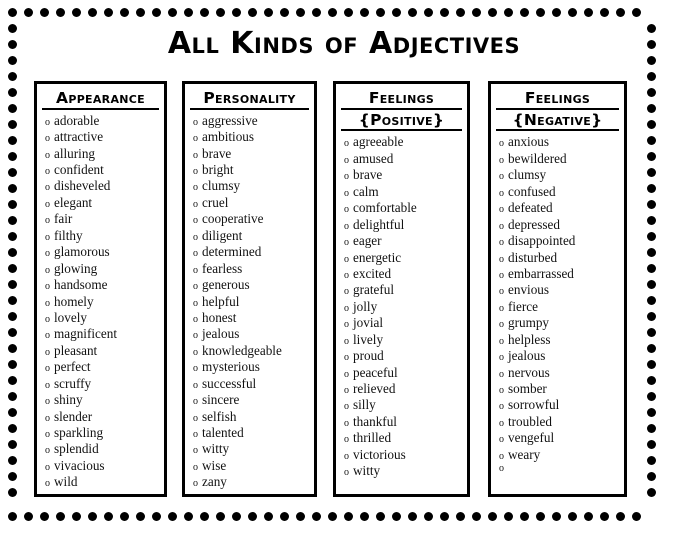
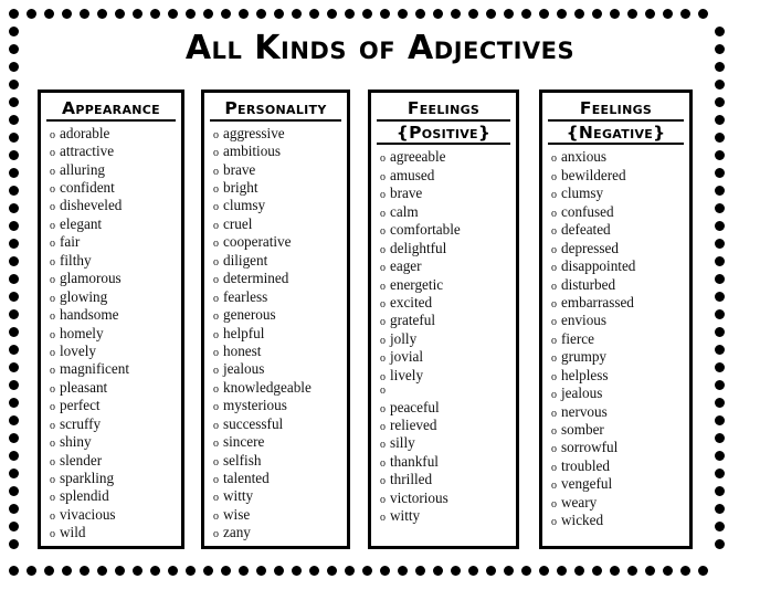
  All Kinds of Adjectives
  Appearance
  o
  adorable
  o
  attractive
  o
  alluring
  o
  confident
  o
  disheveled
  o
  elegant
  o
  fair
  o
  filthy
  o
  glamorous
  o
  glowing
  o
  handsome
  o
  homely
  o
  lovely
  o
  magnificent
  o
  pleasant
  o
  perfect
  o
  scruffy
  o
  shiny
  o
  slender
  o
  sparkling
  o
  splendid
  o
  vivacious
  o
  wild
  Personality
  o
  aggressive
  o
  ambitious
  o
  brave
  o
  bright
  o
  clumsy
  o
  cruel
  o
  cooperative
  o
  diligent
  o
  determined
  o
  fearless
  o
  generous
  o
  helpful
  o
  honest
  o
  jealous
  o
  knowledgeable
  o
  mysterious
  o
  successful
  o
  sincere
  o
  selfish
  o
  talented
  o
  witty
  o
  wise
  o
  zany
  Feelings
  {Positive}
  o
  agreeable
  o
  amused
  o
  brave
  o
  calm
  o
  comfortable
  o
  delightful
  o
  eager
  o
  energetic
  o
  excited
  o
  grateful
  o
  jolly
  o
  jovial
  o
  lively
  o
- proud
  o
  peaceful
  o
  relieved
  o
  silly
  o
  thankful
  o
  thrilled
  o
  victorious
  o
  witty
  Feelings
  {Negative}
  o
  anxious
  o
  bewildered
  o
  clumsy
  o
  confused
  o
  defeated
  o
  depressed
  o
  disappointed
  o
  disturbed
  o
  embarrassed
  o
  envious
  o
  fierce
  o
  grumpy
  o
  helpless
  o
  jealous
  o
  nervous
  o
  somber
  o
  sorrowful
  o
  troubled
  o
  vengeful
  o
  weary
  o
+ wicked
